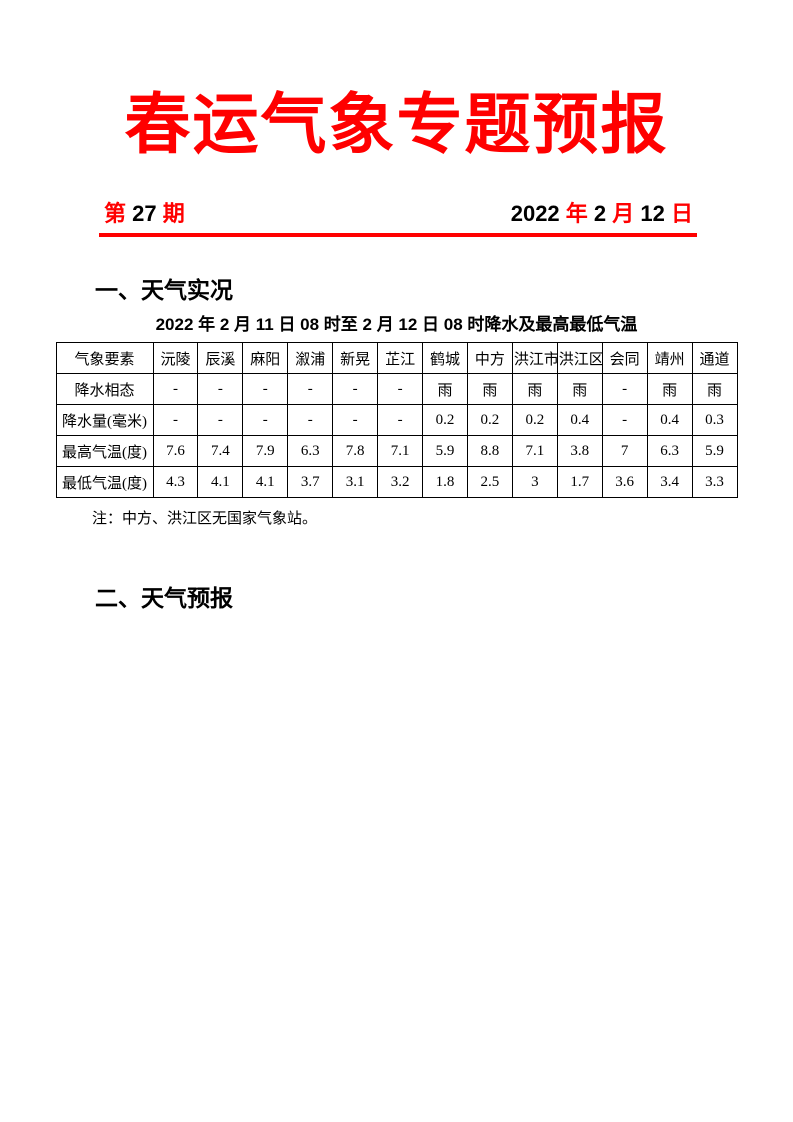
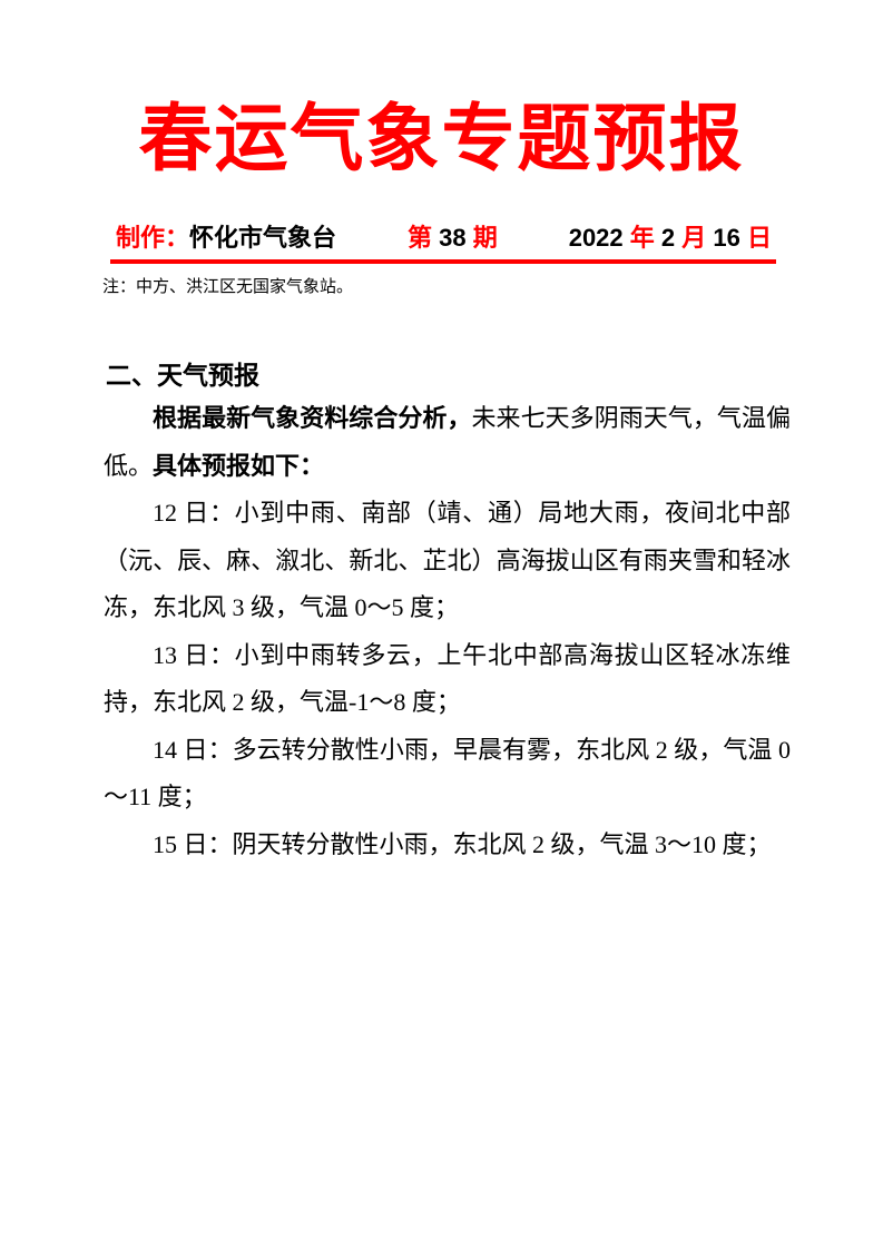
  春运气象专题预报
+ 制作：怀化市气象台
- 第 27 期
+ 第 38 期
- 2022 年 2 月 12 日
+ 2022 年 2 月 16 日
- 一、天气实况
- 2022 年 2 月 11 日 08 时至 2 月 12 日 08 时降水及最高最低气温
- 气象要素	沅陵	辰溪	麻阳	溆浦	新晃	芷江	鹤城	中方	洪江市	洪江区	会同	靖州	通道
- 降水相态	-	-	-	-	-	-	雨	雨	雨	雨	-	雨	雨
- 降水量(毫米)	-	-	-	-	-	-	0.2	0.2	0.2	0.4	-	0.4	0.3
- 最高气温(度)	7.6	7.4	7.9	6.3	7.8	7.1	5.9	8.8	7.1	3.8	7	6.3	5.9
- 最低气温(度)	4.3	4.1	4.1	3.7	3.1	3.2	1.8	2.5	3	1.7	3.6	3.4	3.3
  注：中方、洪江区无国家气象站。
  二、天气预报
+ 根据最新气象资料综合分析，未来七天多阴雨天气，气温偏低。具体预报如下：
+ 12 日：小到中雨、南部（靖、通）局地大雨，夜间北中部（沅、辰、麻、溆北、新北、芷北）高海拔山区有雨夹雪和轻冰冻，东北风 3 级，气温 0～5 度；
+ 13 日：小到中雨转多云，上午北中部高海拔山区轻冰冻维持，东北风 2 级，气温-1～8 度；
+ 14 日：多云转分散性小雨，早晨有雾，东北风 2 级，气温 0～11 度；
+ 15 日：阴天转分散性小雨，东北风 2 级，气温 3～10 度；
